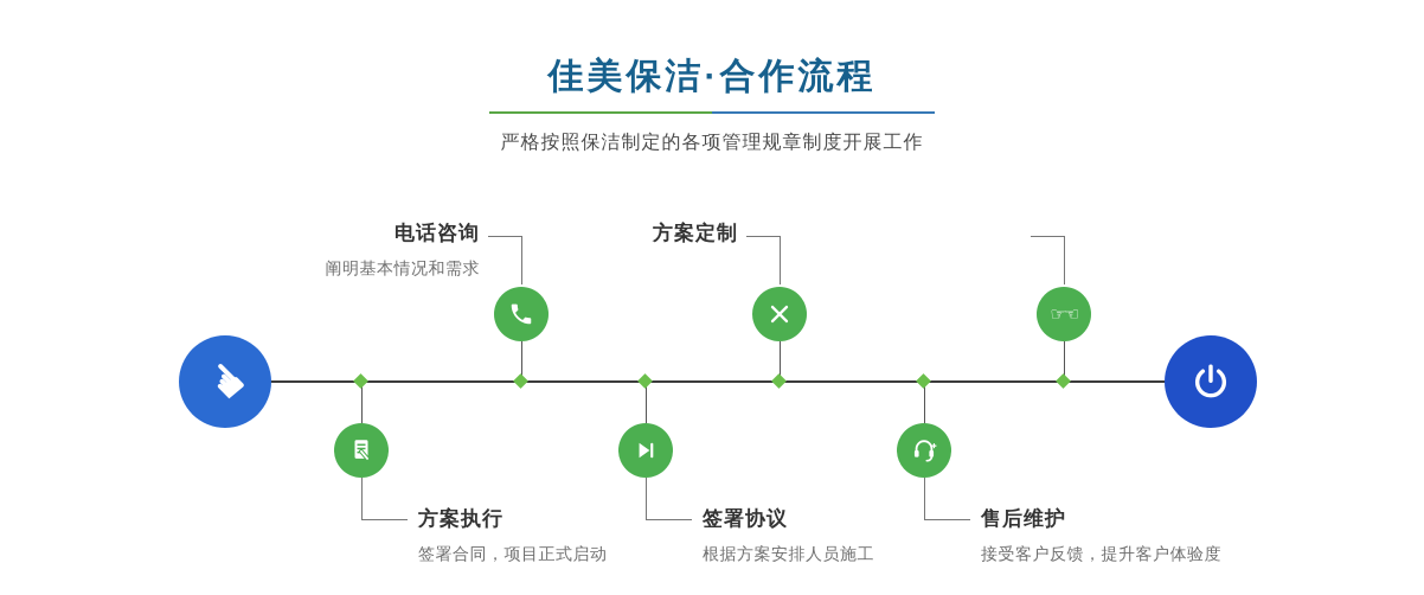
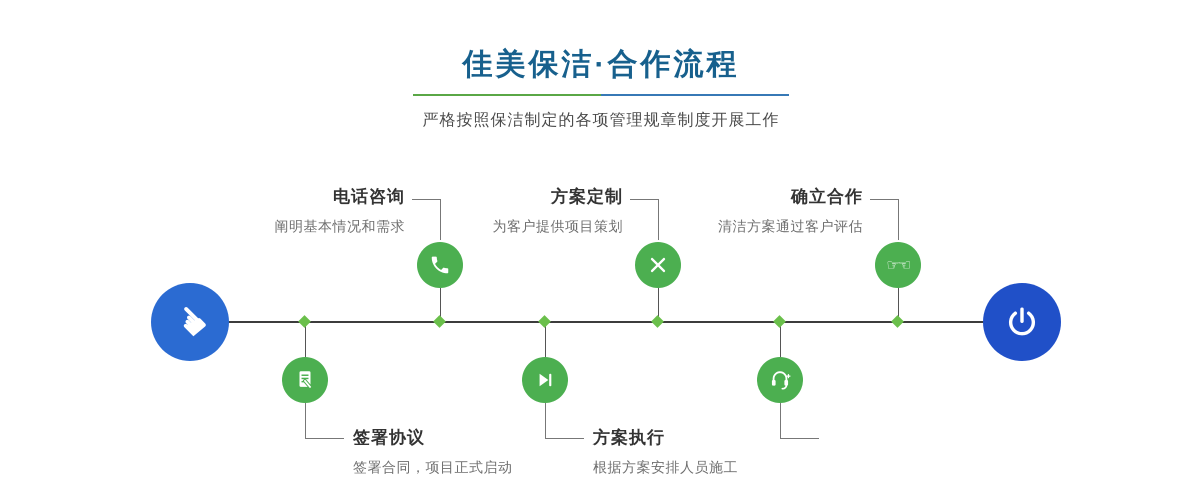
  佳美保洁·合作流程
  严格按照保洁制定的各项管理规章制度开展工作
  电话咨询
  阐明基本情况和需求
  方案定制
+ 为客户提供项目策划
+ 确立合作
+ 清洁方案通过客户评估
  ☞☜
- 方案执行
+ 签署协议
  签署合同，项目正式启动
- 签署协议
+ 方案执行
  根据方案安排人员施工
- 售后维护
- 接受客户反馈，提升客户体验度
